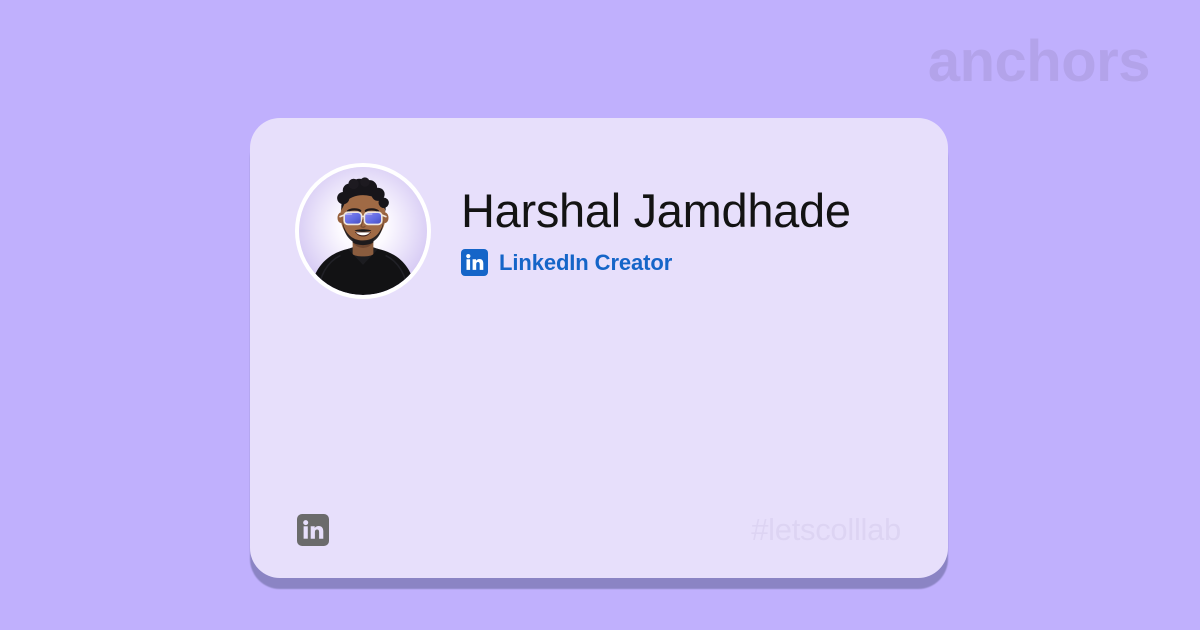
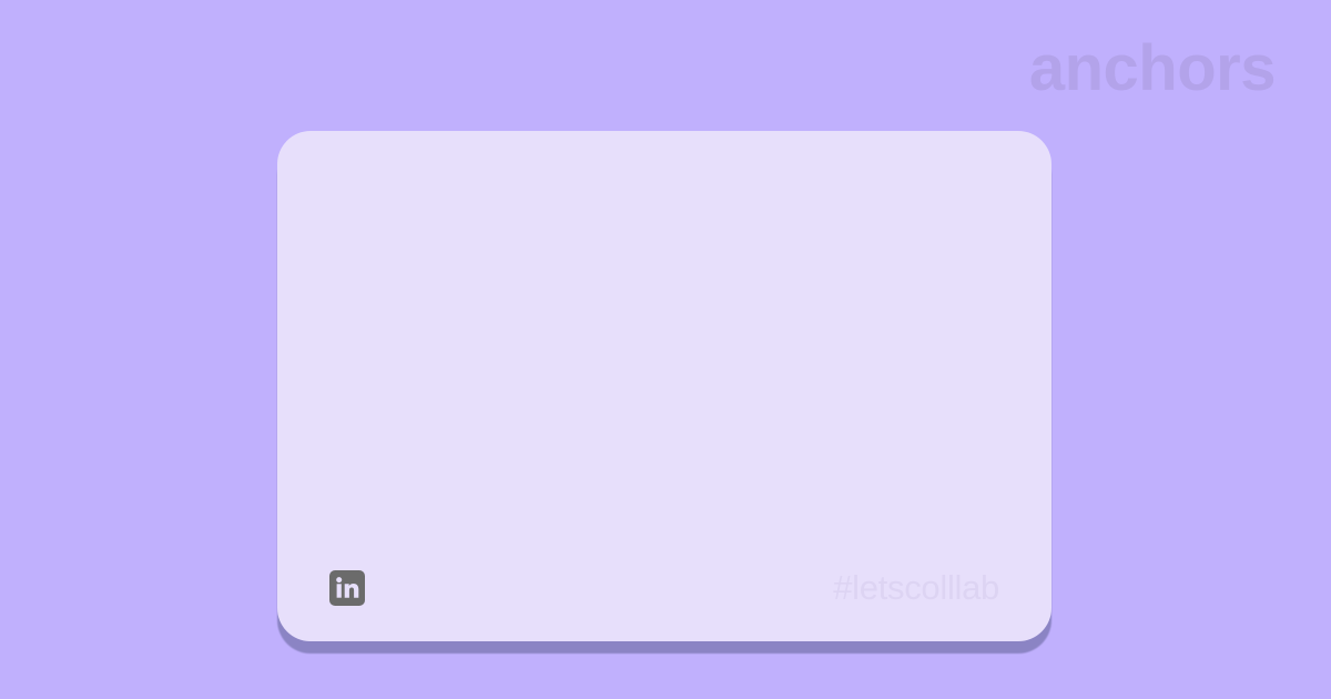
- Harshal Jamdhade
- LinkedIn Creator
